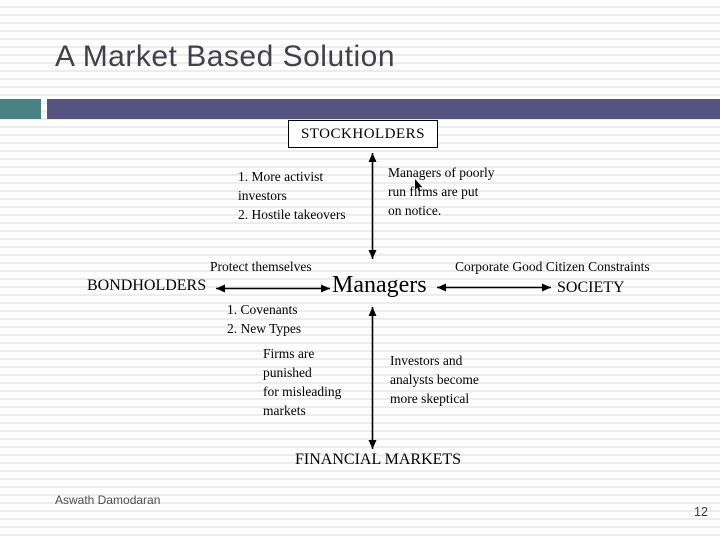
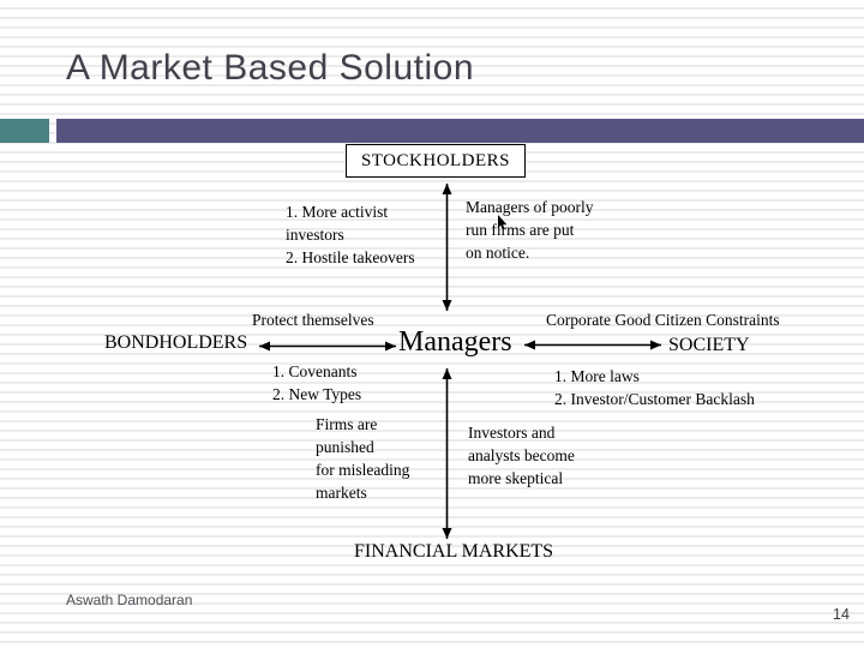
  A Market Based Solution
  STOCKHOLDERS
  1. More activist
  investors
  2. Hostile takeovers
  Managers of poorly
  run firms are put
  on notice.
  Protect themselves
  BONDHOLDERS
  1. Covenants
  2. New Types
  Managers
  Corporate Good Citizen Constraints
  SOCIETY
+ 1. More laws
+ 2. Investor/Customer Backlash
  Firms are
  punished
  for misleading
  markets
  Investors and
  analysts become
  more skeptical
  FINANCIAL MARKETS
  Aswath Damodaran
- 12
+ 14
